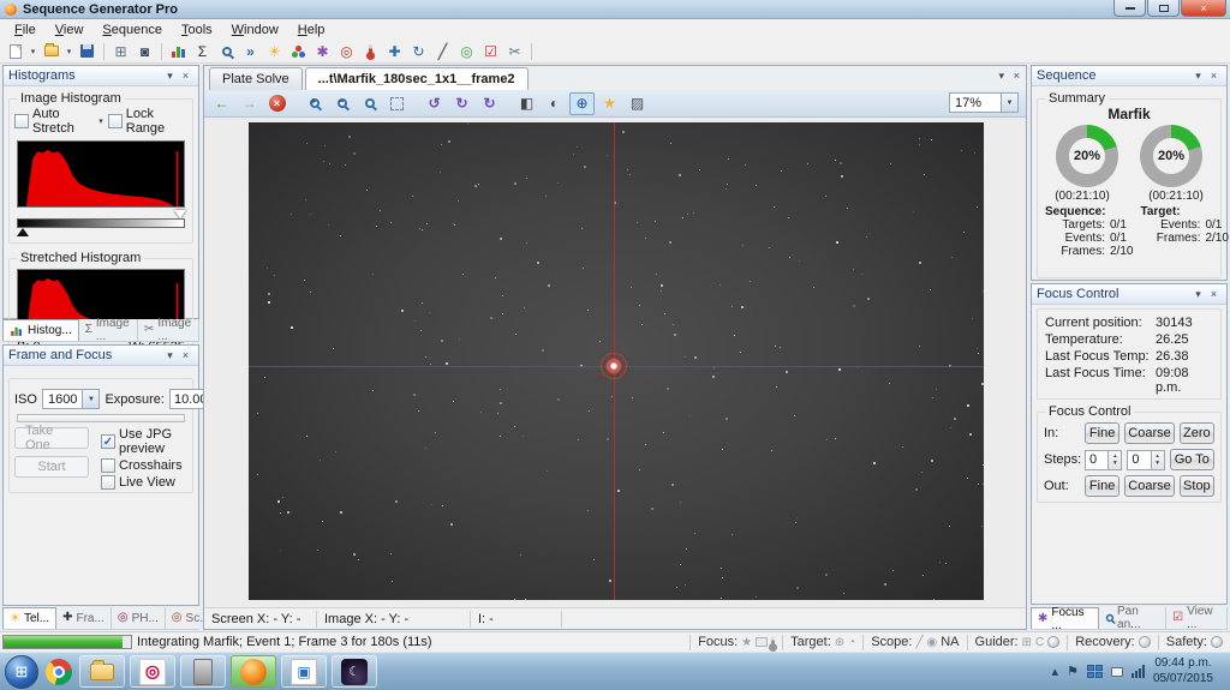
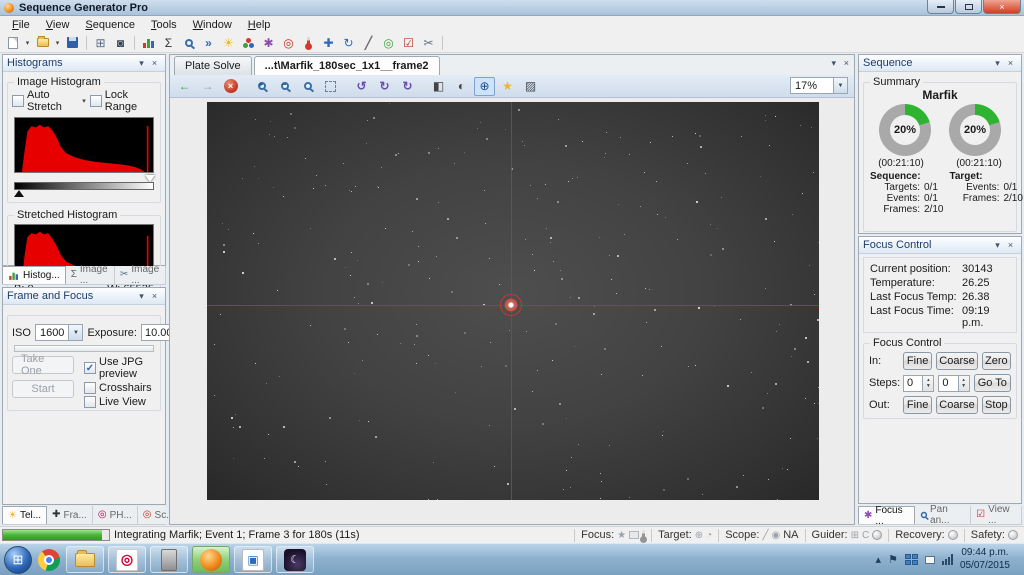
  Sequence Generator Pro
  ×
  File
  View
  Sequence
  Tools
  Window
  Help
  ⊞
  ◙
  Σ
  »
  ☀
  ✱
  ◎
  ✚
  ↻
  ╱
  ◎
  ☑
  ✂
  Histograms
  ▾
  ×
  Image Histogram
  Auto Stretch
  Lock Range
  Stretched Histogram
  Histog...
  Σ
  Image ...
  ✂
  Image ...
  Frame and Focus
  ▾
  ×
  ISO
  1600
  Exposure:
  Take One
  Start
  ✓
  Use JPG preview
  Crosshairs
  Live View
  ☀
  Tel...
  ✚
  Fra...
  ◎
  PH...
  ◎
  Plate Solve
  ...t\Marfik_180sec_1x1__frame2
  ▾
  ×
  ←
  →
  ×
  +
  −
  ↺
  ↻
  ↻
  ◧
  ◐
  ⊕
  ★
  ▨
  17%
- Screen X: - Y: -
- Image X: - Y: -
- I: -
  Sequence
  ▾
  ×
  Summary
  Marfik
  20%
  20%
  (00:21:10)
  (00:21:10)
  Sequence:
  Targets:
  0/1
  Events:
  0/1
  Frames:
  2/10
  Target:
  Events:
  0/1
  Frames:
  2/10
  Focus Control
  ▾
  ×
  Current position:
  30143
  Temperature:
  26.25
  Last Focus Temp:
  26.38
  Last Focus Time:
- 09:08 p.m.
+ 09:19 p.m.
  Focus Control
  In:
  Fine
  Coarse
  Zero
  Steps:
  0
  0
  Go To
  Out:
  Fine
  Coarse
  Stop
  ✱
  Focus ...
  Pan an...
  ☑
  View ...
  Integrating Marfik; Event 1; Frame 3 for 180s (11s)
  Focus:
  ★
  Target:
  ⊕
  ◔
  Scope:
  ╱
  ◉
  NA
  Guider:
  ⊞
  C
  Recovery:
  Safety:
  ⊞
  ◎
  ▣
  ☾
  ▴
  ⚑
  09:44 p.m.
  05/07/2015
